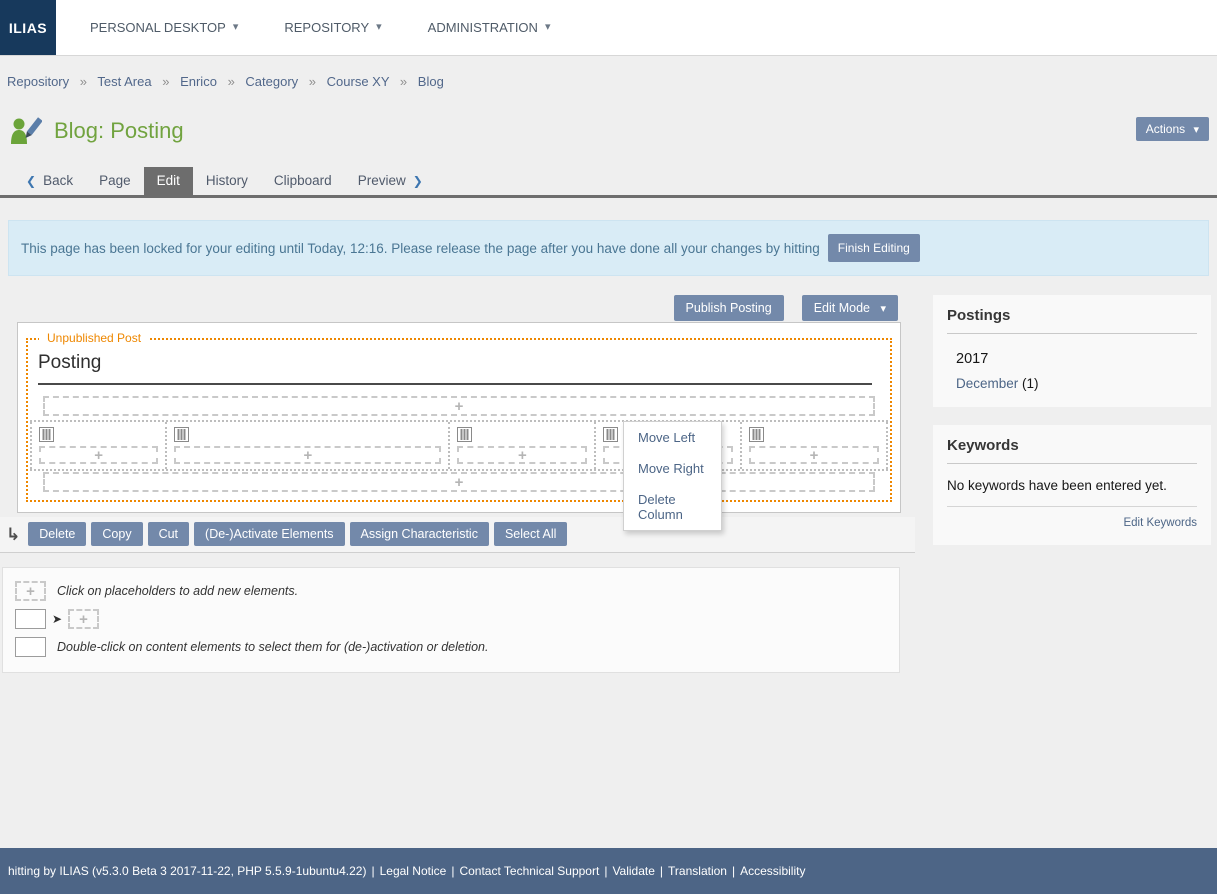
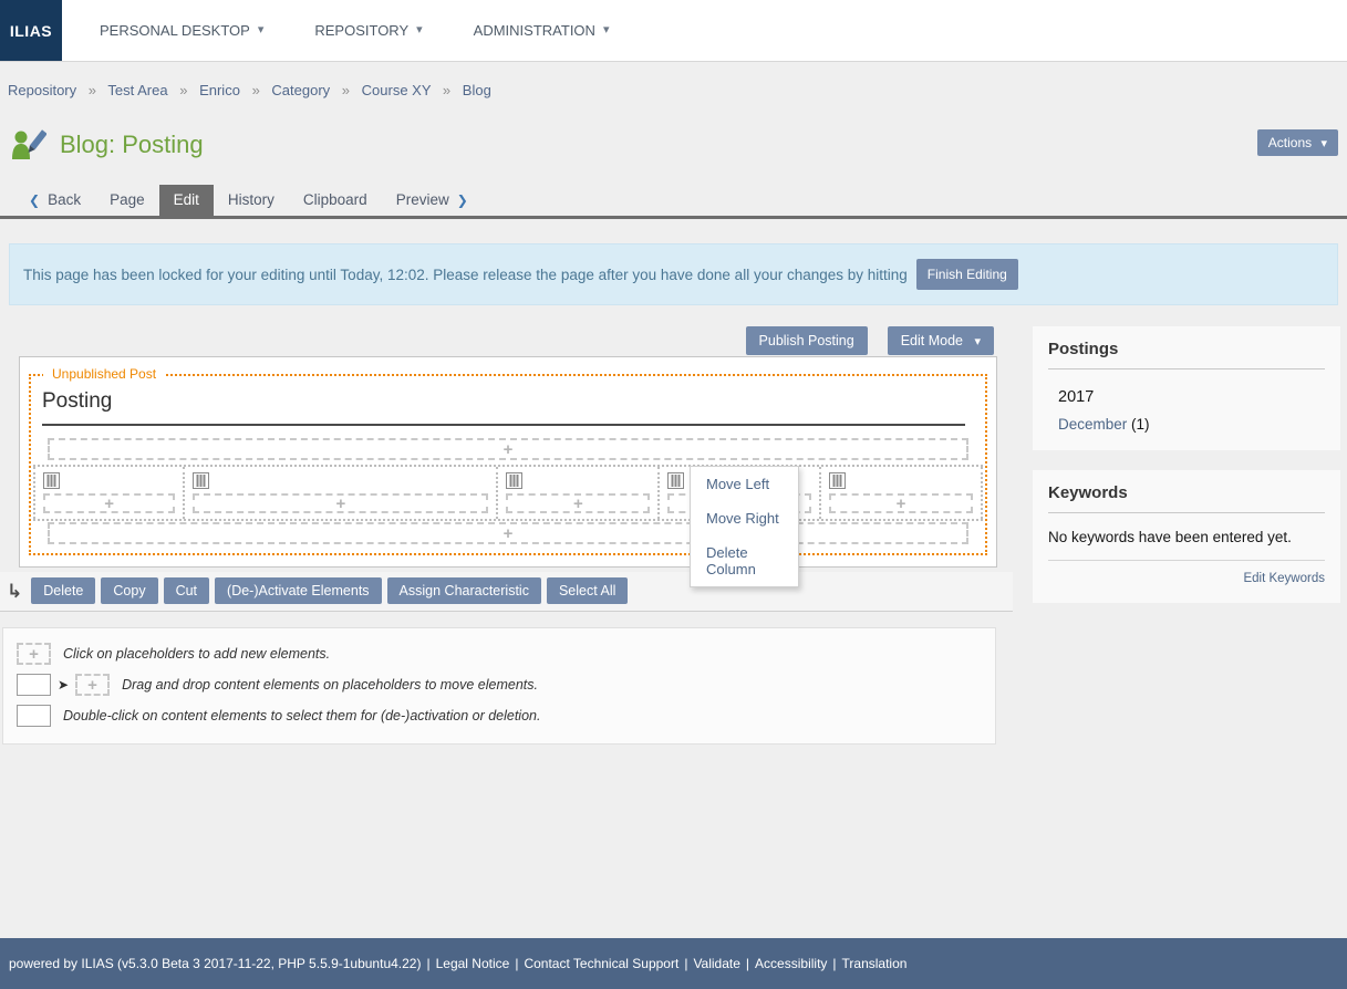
  ILIAS
  PERSONAL DESKTOP
  ▾
  REPOSITORY
  ▾
  ADMINISTRATION
  ▾
  Repository » Test Area » Enrico » Category » Course XY » Blog
  Blog: Posting
  Actions ▾
  ❮
  Back
  Page
  Edit
  History
  Clipboard
  Preview
  ❯
- This page has been locked for your editing until Today, 12:16. Please release the page after you have done all your changes by hitting
+ This page has been locked for your editing until Today, 12:02. Please release the page after you have done all your changes by hitting
  Finish Editing
  Publish Posting
  Edit Mode ▾
  Unpublished Post
  Posting
  +
  +
  +
  +
  +
  +
  Move Left
  Move Right
  Delete Column
  ↳
  Delete
  Copy
  Cut
  (De-)Activate Elements
  Assign Characteristic
  Select All
  +
  Click on placeholders to add new elements.
  ➤
  +
+ Drag and drop content elements on placeholders to move elements.
  Double-click on content elements to select them for (de-)activation or deletion.
  Postings
  2017
  December (1)
  Keywords
  No keywords have been entered yet.
  Edit Keywords
- hitting by ILIAS (v5.3.0 Beta 3 2017-11-22, PHP 5.5.9-1ubuntu4.22)
+ powered by ILIAS (v5.3.0 Beta 3 2017-11-22, PHP 5.5.9-1ubuntu4.22)
  |
  Legal Notice
  |
  Contact Technical Support
  |
  Validate
  |
- Translation
+ Accessibility
  |
- Accessibility
+ Translation
